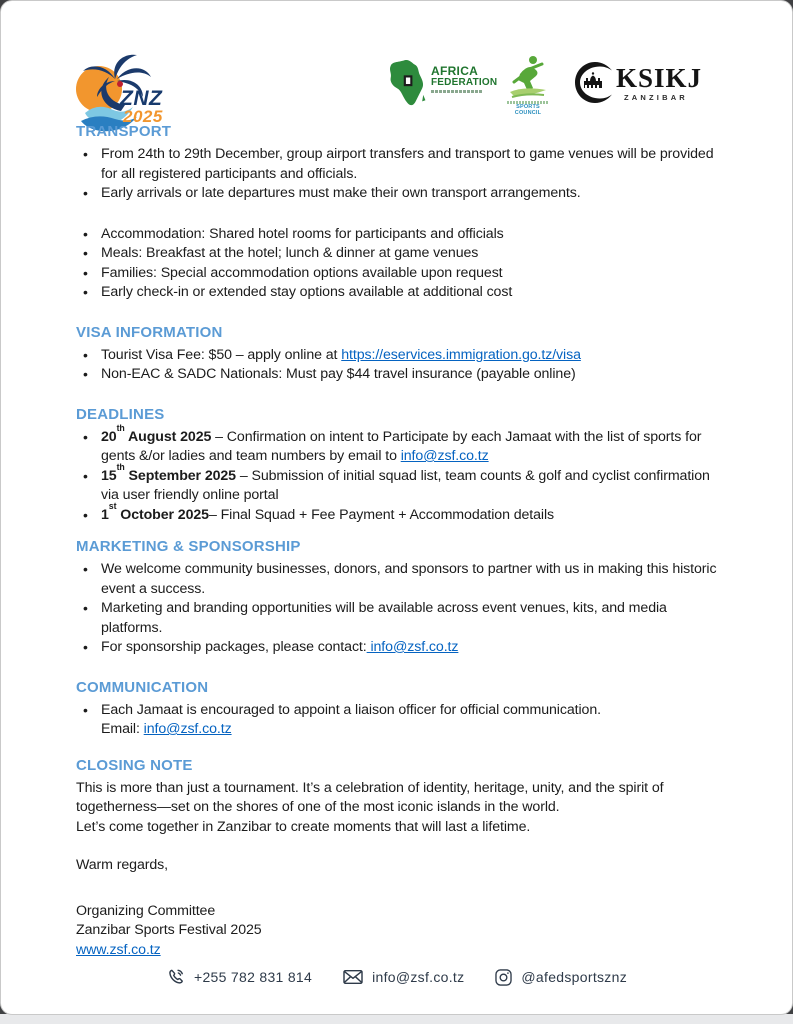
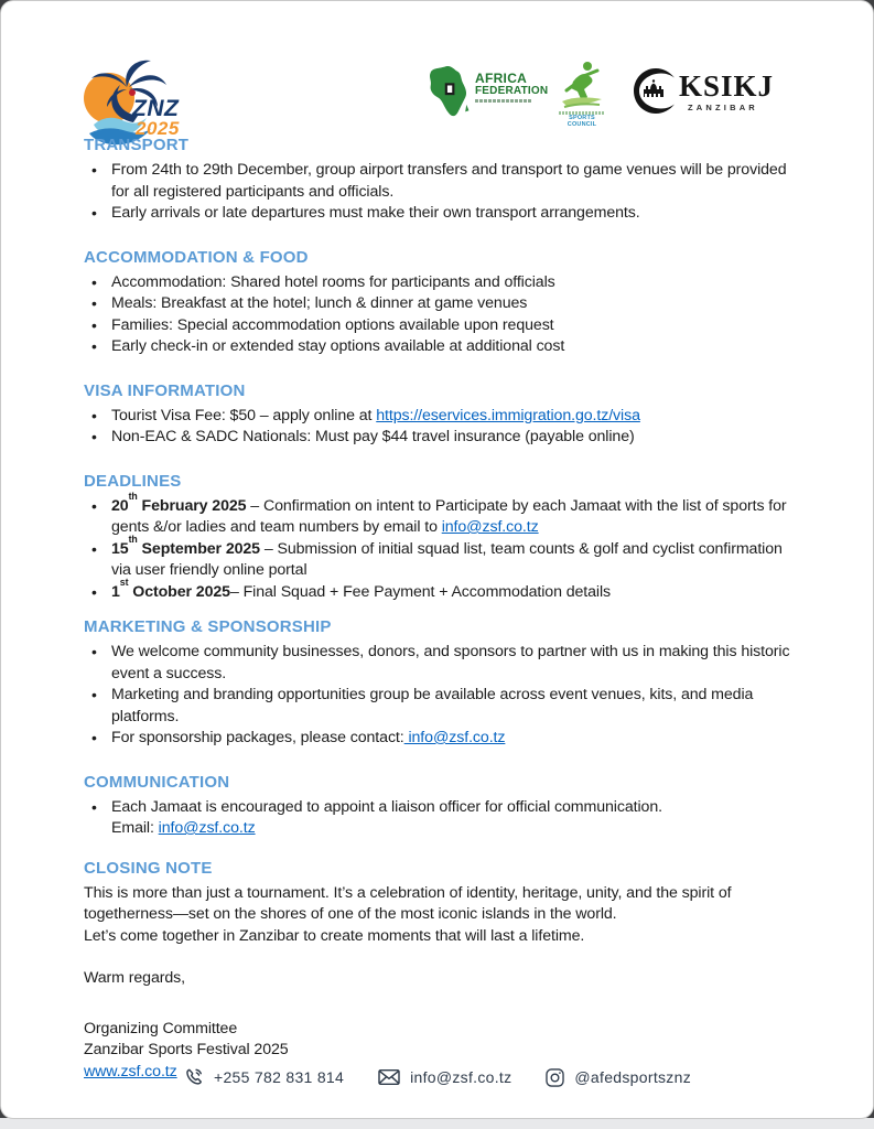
  ZNZ
  2025
  AFRICA
  FEDERATION
  KSIKJ
  ZANZIBAR
  TRANSPORT
  From 24th to 29th December, group airport transfers and transport to game venues will be provided for all registered participants and officials.
  Early arrivals or late departures must make their own transport arrangements.
+ ACCOMMODATION & FOOD
  Accommodation: Shared hotel rooms for participants and officials
  Meals: Breakfast at the hotel; lunch & dinner at game venues
  Families: Special accommodation options available upon request
  Early check-in or extended stay options available at additional cost
  VISA INFORMATION
  Tourist Visa Fee: $50 – apply online at https://eservices.immigration.go.tz/visa
  Non-EAC & SADC Nationals: Must pay $44 travel insurance (payable online)
  DEADLINES
- 20th August 2025 – Confirmation on intent to Participate by each Jamaat with the list of sports for gents &/or ladies and team numbers by email to info@zsf.co.tz
+ 20th February 2025 – Confirmation on intent to Participate by each Jamaat with the list of sports for gents &/or ladies and team numbers by email to info@zsf.co.tz
  15th September 2025 – Submission of initial squad list, team counts & golf and cyclist confirmation via user friendly online portal
  1st October 2025– Final Squad + Fee Payment + Accommodation details
  MARKETING & SPONSORSHIP
  We welcome community businesses, donors, and sponsors to partner with us in making this historic event a success.
- Marketing and branding opportunities will be available across event venues, kits, and media platforms.
+ Marketing and branding opportunities group be available across event venues, kits, and media platforms.
  For sponsorship packages, please contact: info@zsf.co.tz
  COMMUNICATION
  Each Jamaat is encouraged to appoint a liaison officer for official communication.
  Email: info@zsf.co.tz
  CLOSING NOTE
  This is more than just a tournament. It’s a celebration of identity, heritage, unity, and the spirit of togetherness—set on the shores of one of the most iconic islands in the world.
  Let’s come together in Zanzibar to create moments that will last a lifetime.
  Warm regards,
  Organizing Committee
  Zanzibar Sports Festival 2025
  www.zsf.co.tz
  +255 782 831 814
  info@zsf.co.tz
  @afedsportsznz
